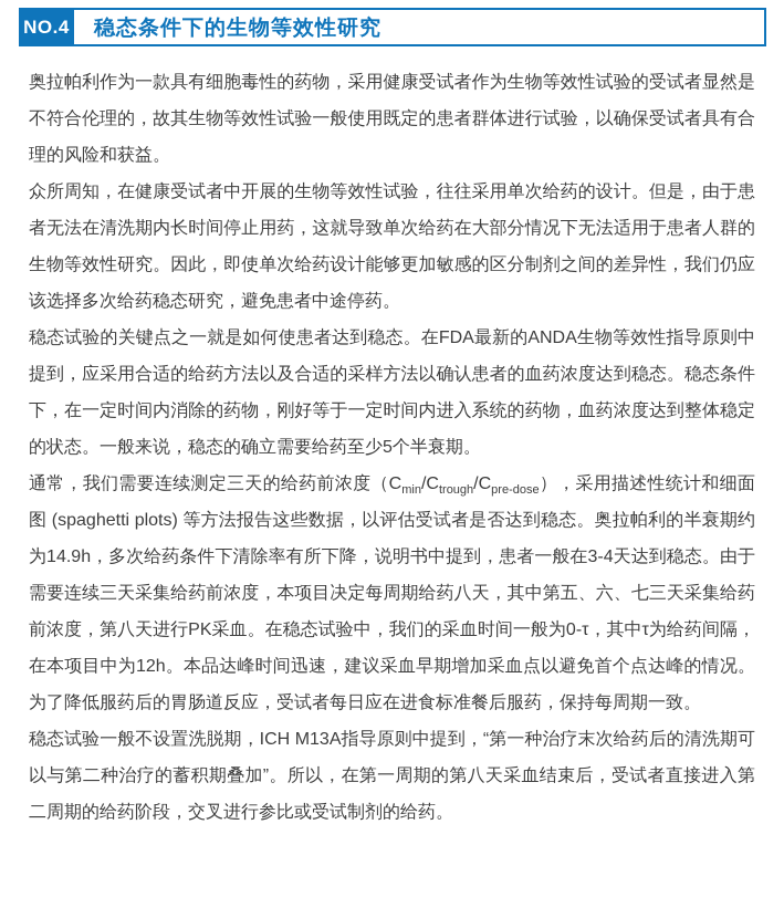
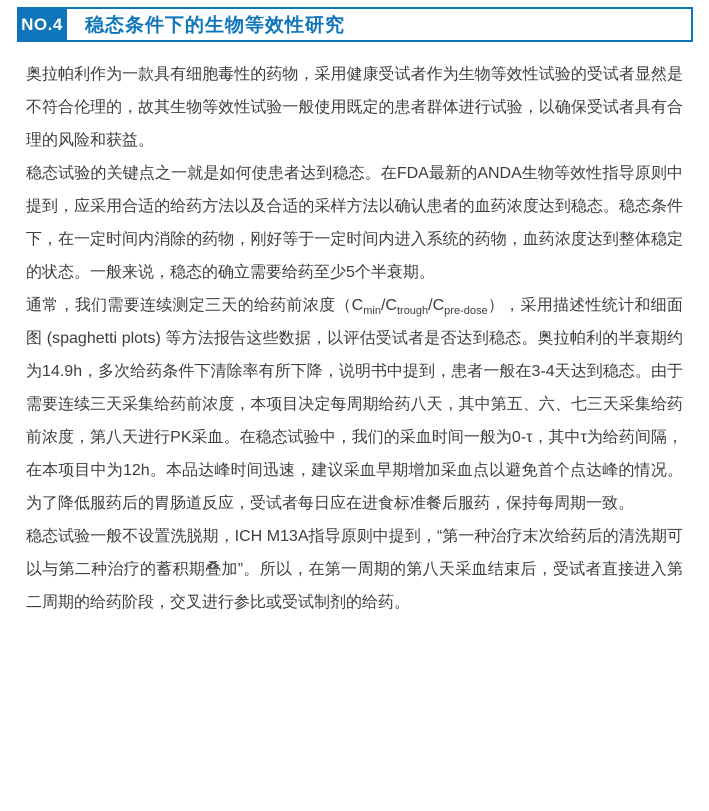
  NO.4
  稳态条件下的生物等效性研究
  奥拉帕利作为一款具有细胞毒性的药物，采用健康受试者作为生物等效性试验的受试者显然是不符合伦理的，故其生物等效性试验一般使用既定的患者群体进行试验，以确保受试者具有合理的风险和获益。
- 众所周知，在健康受试者中开展的生物等效性试验，往往采用单次给药的设计。但是，由于患者无法在清洗期内长时间停止用药，这就导致单次给药在大部分情况下无法适用于患者人群的生物等效性研究。因此，即使单次给药设计能够更加敏感的区分制剂之间的差异性，我们仍应该选择多次给药稳态研究，避免患者中途停药。
  稳态试验的关键点之一就是如何使患者达到稳态。在FDA最新的ANDA生物等效性指导原则中提到，应采用合适的给药方法以及合适的采样方法以确认患者的血药浓度达到稳态。稳态条件下，在一定时间内消除的药物，刚好等于一定时间内进入系统的药物，血药浓度达到整体稳定的状态。一般来说，稳态的确立需要给药至少5个半衰期。
  通常，我们需要连续测定三天的给药前浓度（Cmin/Ctrough/Cpre-dose），采用描述性统计和细面图 (spaghetti plots) 等方法报告这些数据，以评估受试者是否达到稳态。奥拉帕利的半衰期约为14.9h，多次给药条件下清除率有所下降，说明书中提到，患者一般在3-4天达到稳态。由于需要连续三天采集给药前浓度，本项目决定每周期给药八天，其中第五、六、七三天采集给药前浓度，第八天进行PK采血。在稳态试验中，我们的采血时间一般为0-τ，其中τ为给药间隔，在本项目中为12h。本品达峰时间迅速，建议采血早期增加采血点以避免首个点达峰的情况。为了降低服药后的胃肠道反应，受试者每日应在进食标准餐后服药，保持每周期一致。
  稳态试验一般不设置洗脱期，ICH M13A指导原则中提到，“第一种治疗末次给药后的清洗期可以与第二种治疗的蓄积期叠加”。所以，在第一周期的第八天采血结束后，受试者直接进入第二周期的给药阶段，交叉进行参比或受试制剂的给药。
